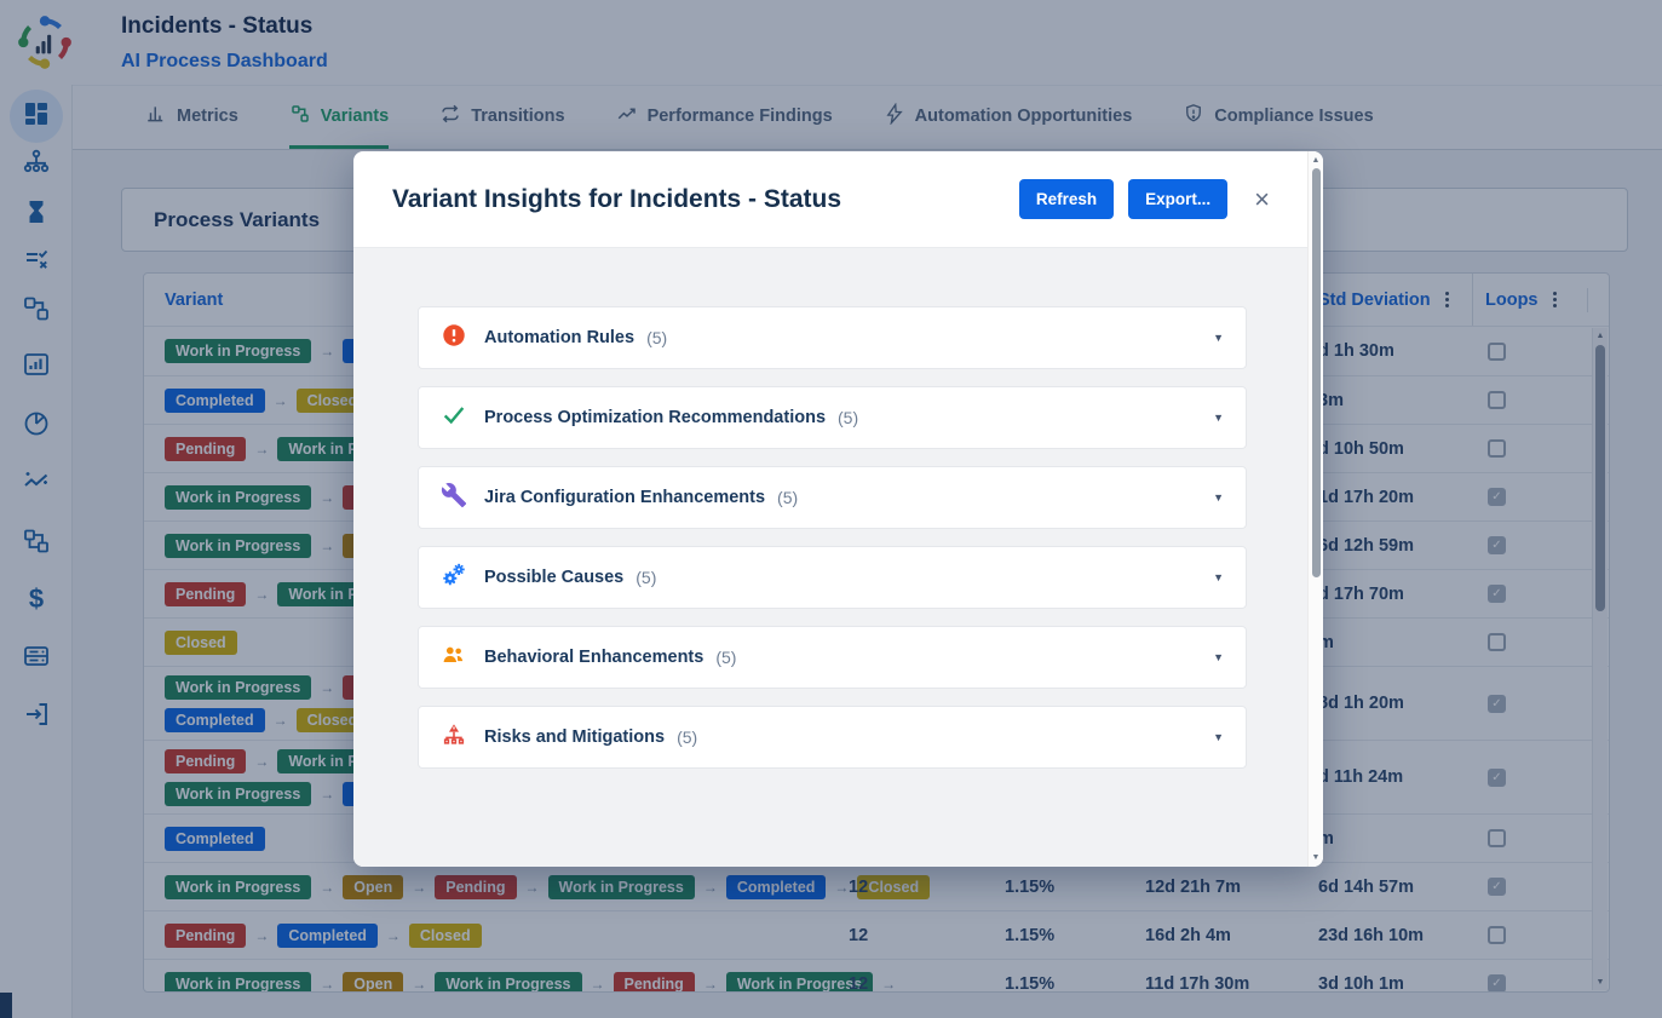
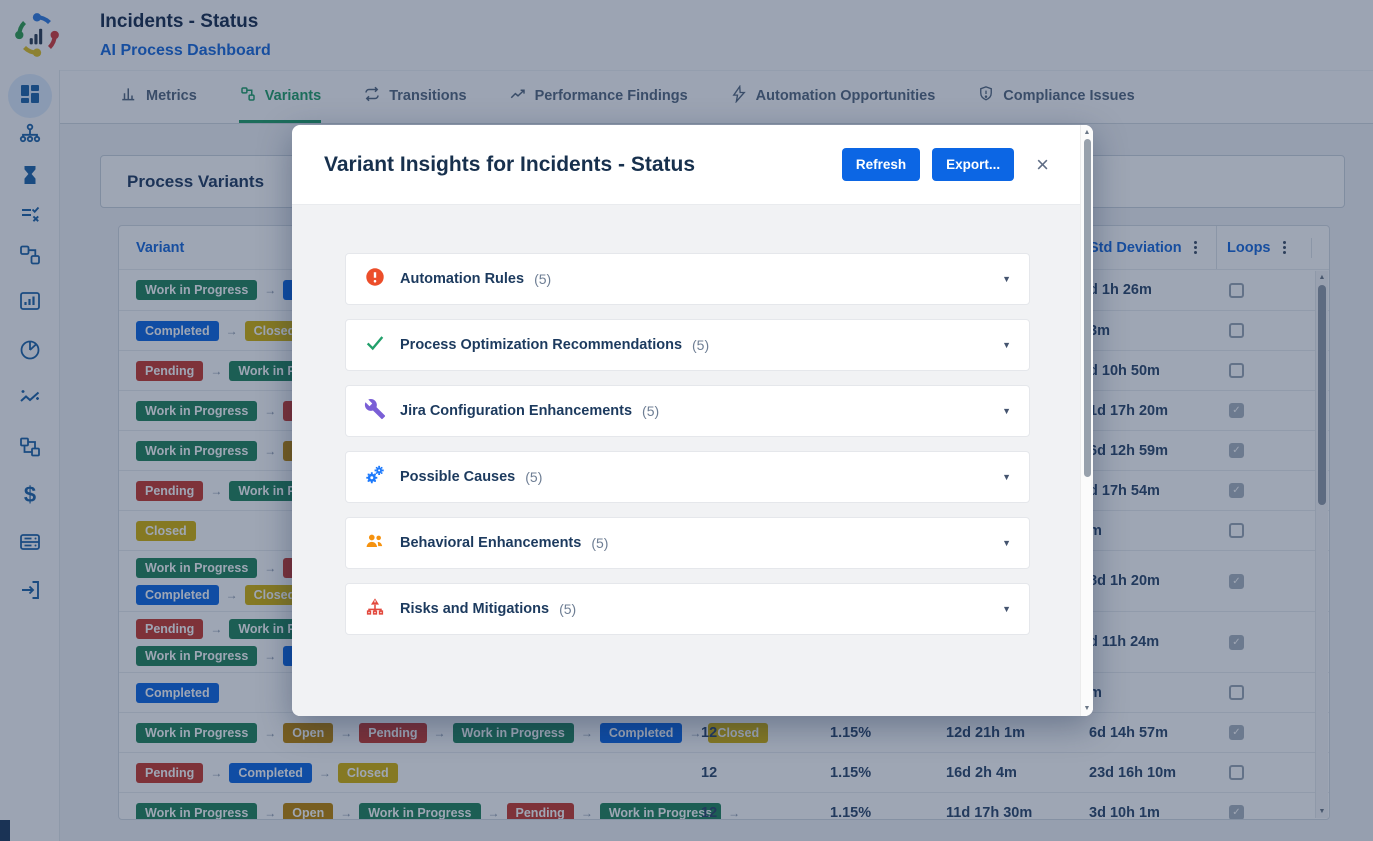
  Incidents - Status
  AI Process Dashboard
  Metrics
  Variants
  Transitions
  Performance Findings
  Automation Opportunities
  Compliance Issues
  $
  Process Variants
  Variant
  Std Deviation
  Loops
  Work in Progress
  →
- d 1h 30m
+ d 1h 26m
  Completed
  →
  Close
  3m
  Pending
  →
  d 10h 50m
  Work in Progress
  →
  1d 17h 20m
  ✓
  Work in Progress
  →
  6d 12h 59m
  ✓
  Pending
  →
- d 17h 70m
+ d 17h 54m
  ✓
  Closed
  m
  Work in Progress
  →
  Completed
  →
  Close
  8d 1h 20m
  ✓
  Pending
  →
  Work in Progress
  →
  d 11h 24m
  ✓
  Completed
  m
  Work in Progress
  →
  Open
  →
  Pending
  →
  Work in Progress
  →
  Completed
  →
  Closed
  12
  1.15%
- 12d 21h 7m
+ 12d 21h 1m
  6d 14h 57m
  ✓
  Pending
  →
  Completed
  →
  Closed
  12
  1.15%
  16d 2h 4m
  23d 16h 10m
  Work in Progress
  →
  Open
  →
  Work in Progress
  →
  Pending
  →
  Work in Progress
  →
  12
  1.15%
  11d 17h 30m
  3d 10h 1m
  ✓
  Variant Insights for Incidents - Status
  Refresh
  Export...
  ×
  Automation Rules
  (5)
  ▼
  Process Optimization Recommendations
  (5)
  ▼
  Jira Configuration Enhancements
  (5)
  ▼
  Possible Causes
  (5)
  ▼
  Behavioral Enhancements
  (5)
  ▼
  Risks and Mitigations
  (5)
  ▼
